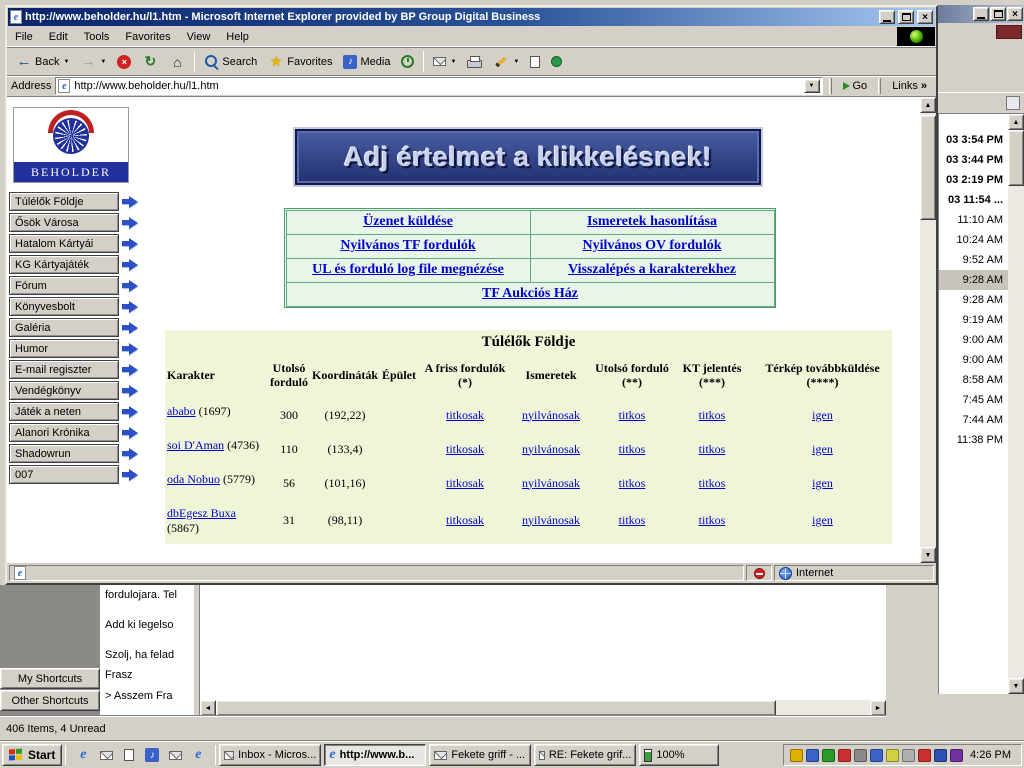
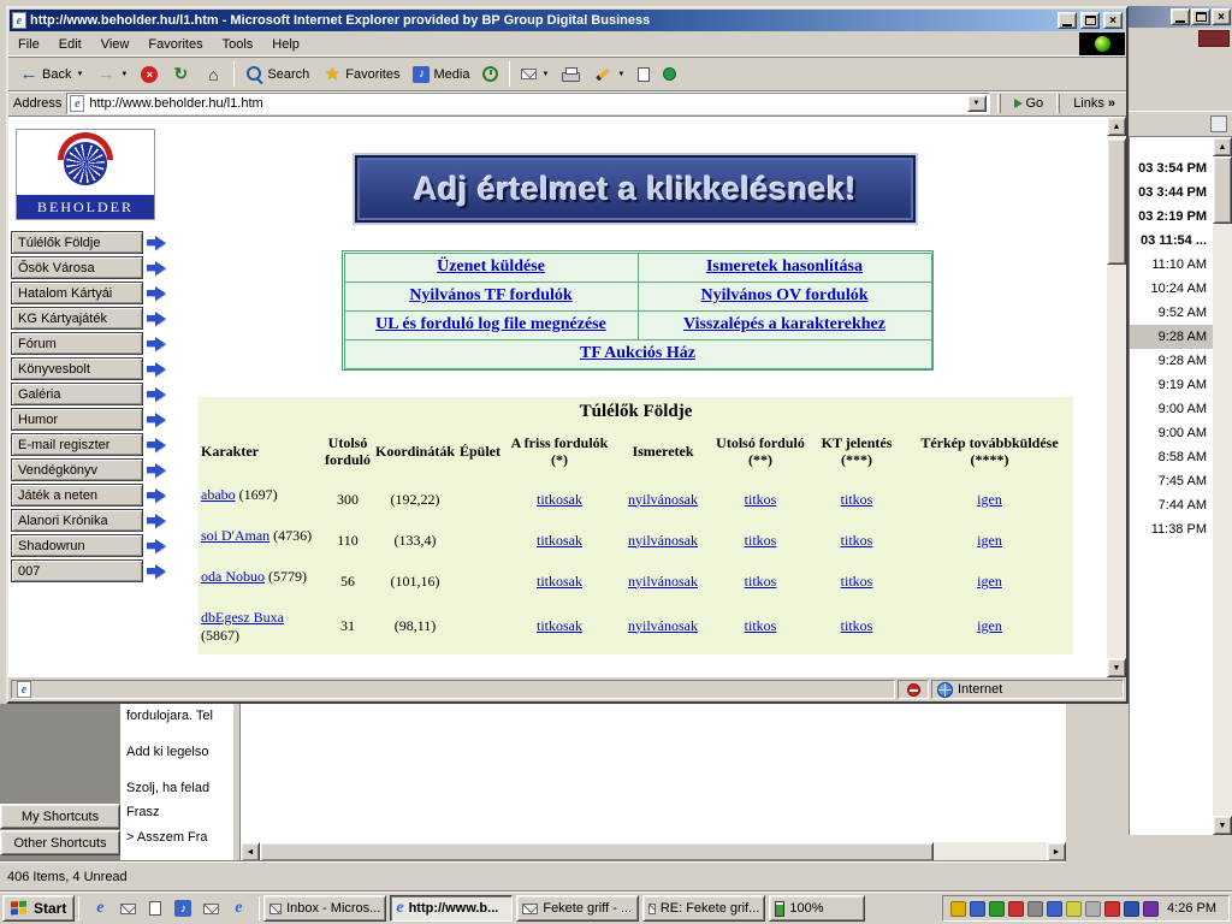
  ×
  03 3:54 PM
  03 3:44 PM
  03 2:19 PM
  03 11:54 ...
  11:10 AM
  10:24 AM
  9:52 AM
  9:28 AM
  9:28 AM
  9:19 AM
  9:00 AM
  9:00 AM
  8:58 AM
  7:45 AM
  7:44 AM
  11:38 PM
  My Shortcuts
  Other Shortcuts
  fordulojara. Tel
  Add ki legelso
  Szolj, ha felad
  Frasz
  > Asszem Fra
  406 Items, 4 Unread
  e
  http://www.beholder.hu/l1.htm - Microsoft Internet Explorer provided by BP Group Digital Business
  ×
  File
  Edit
- Tools
+ View
  Favorites
- View
+ Tools
  Help
  ←
  Back
  →
  ×
  ↻
  ⌂
  Search
  ★
  Favorites
  ♪
  Media
  Address
  e
  http://www.beholder.hu/l1.htm
  Go
  Links
  »
  BEHOLDER
  Adj értelmet a klikkelésnek!
  Túlélők Földje
  Ősök Városa
  Hatalom Kártyái
  KG Kártyajáték
  Fórum
  Könyvesbolt
  Galéria
  Humor
  E-mail regiszter
  Vendégkönyv
  Játék a neten
  Alanori Krónika
  Shadowrun
  007
  Üzenet küldése
  Ismeretek hasonlítása
  Nyilvános TF fordulók
  Nyilvános OV fordulók
  UL és forduló log file megnézése
  Visszalépés a karakterekhez
  TF Aukciós Ház
  Túlélők Földje
  Karakter
  Utolsó forduló
  Koordináták
  Épület
  A friss fordulók (*)
  Ismeretek
  Utolsó forduló (**)
  KT jelentés (***)
  Térkép továbbküldése (****)
  ababo (1697)
  300
  (192,22)
  titkosak
  nyilvánosak
  titkos
  titkos
  igen
  soi D'Aman (4736)
  110
  (133,4)
  titkosak
  nyilvánosak
  titkos
  titkos
  igen
  oda Nobuo (5779)
  56
  (101,16)
  titkosak
  nyilvánosak
  titkos
  titkos
  igen
  dbEgesz Buxa (5867)
  31
  (98,11)
  titkosak
  nyilvánosak
  titkos
  titkos
  igen
  e
  Internet
  Start
  e
  ♪
  e
  Inbox - Micros...
  e
  http://www.b...
  Fekete griff - ...
  RE: Fekete grif...
  100%
  4:26 PM
